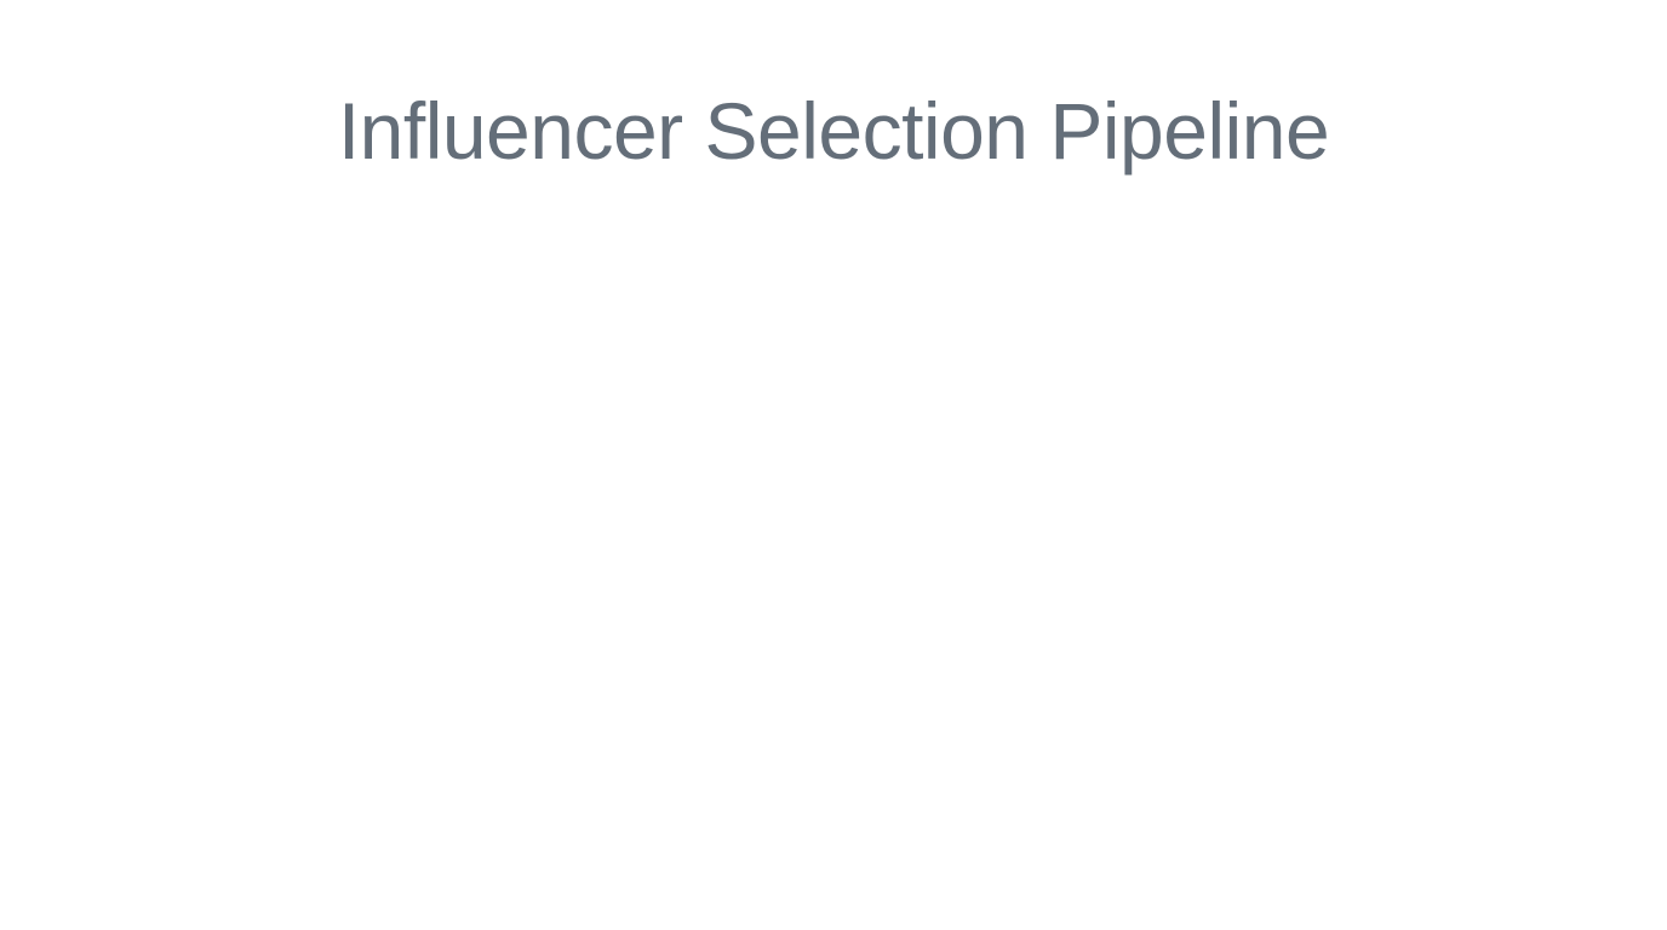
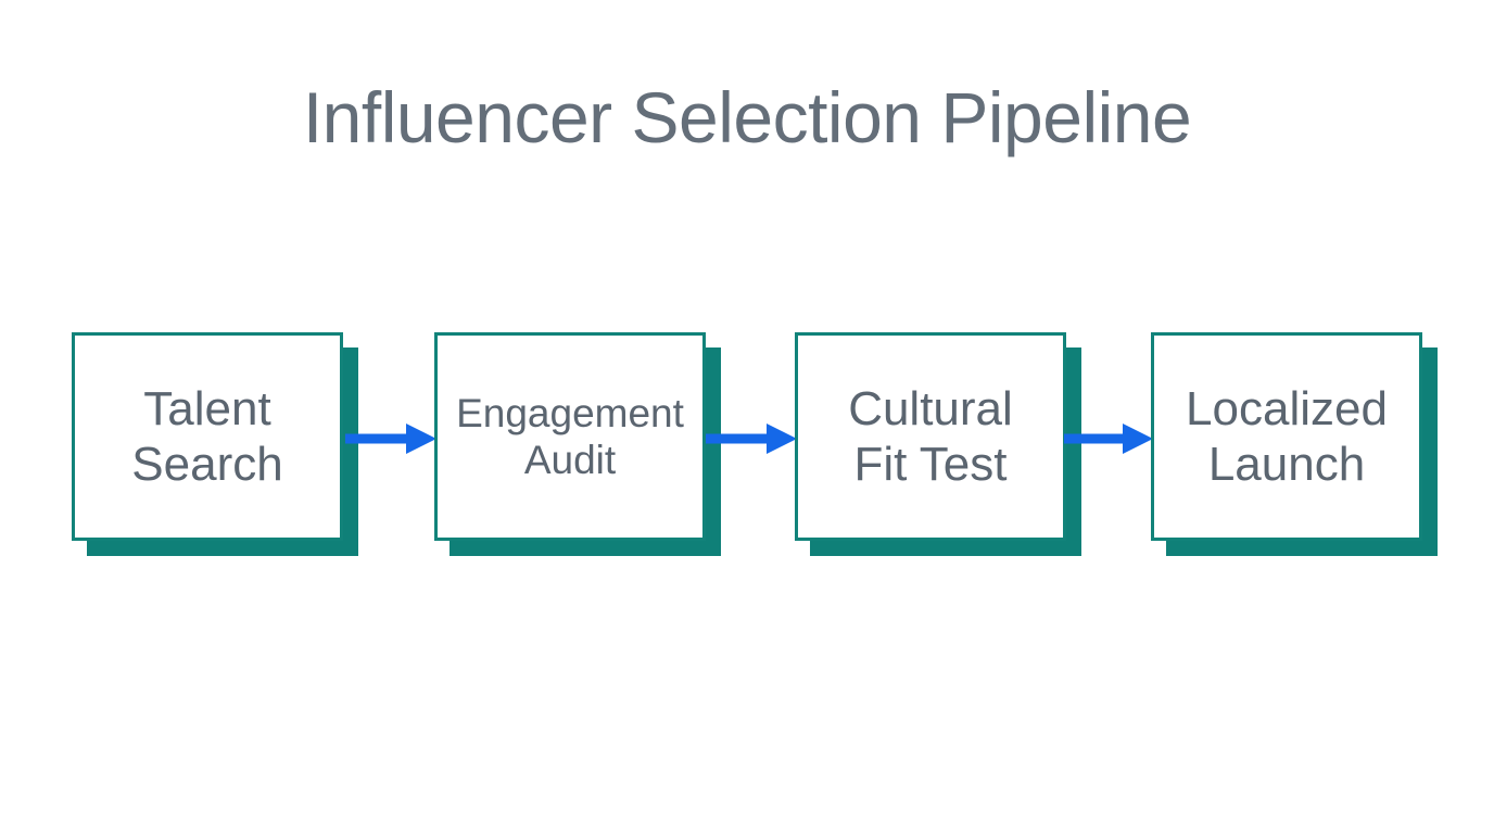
  Influencer Selection Pipeline
+ Talent
+ Search
+ Engagement
+ Audit
+ Cultural
+ Fit Test
+ Localized
+ Launch
